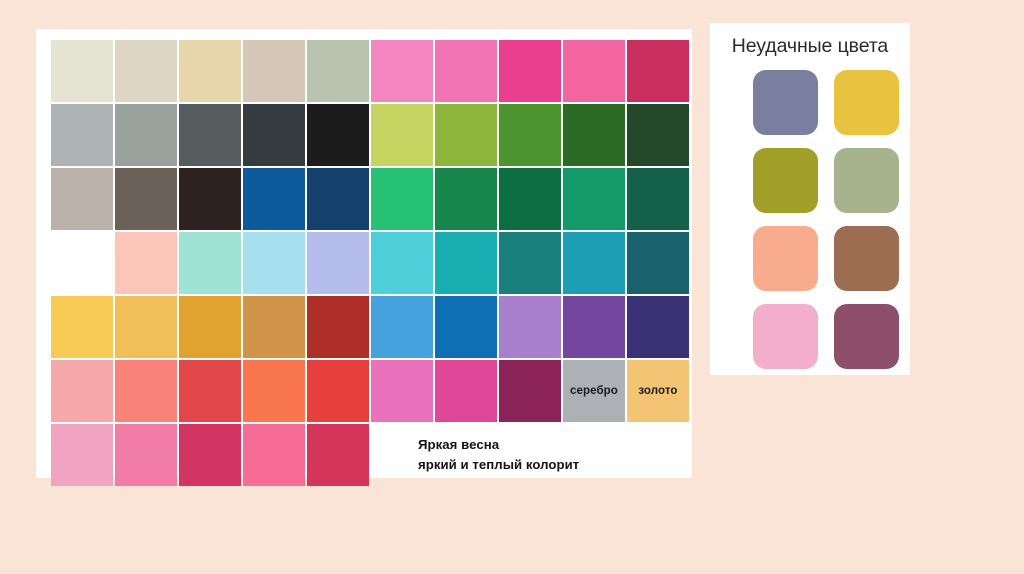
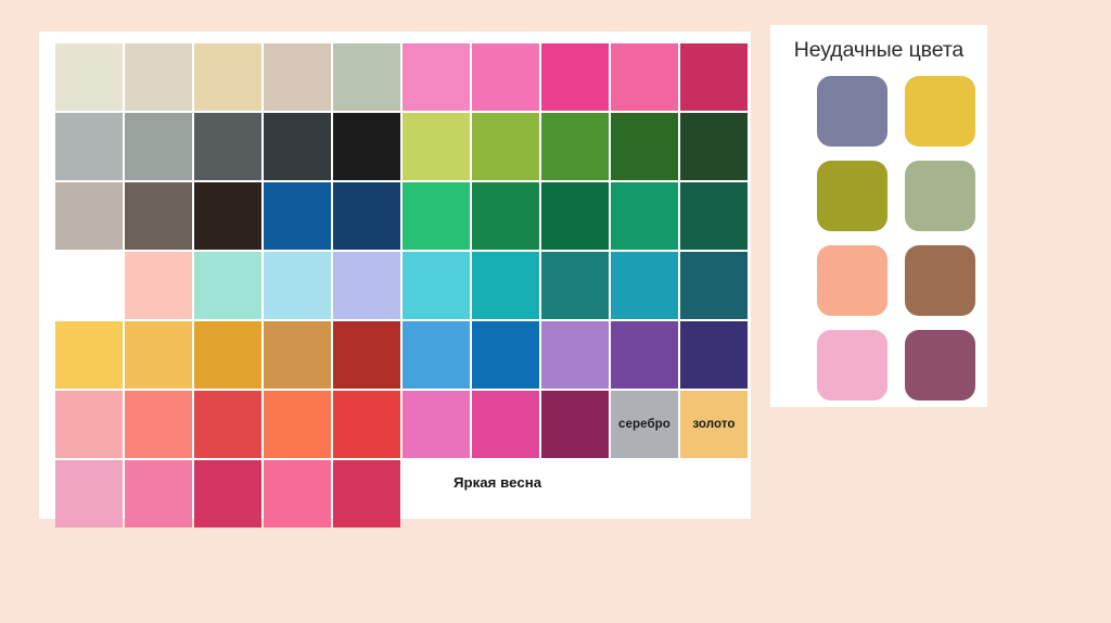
  серебро
  золото
  Яркая весна
- яркий и теплый колорит
  Неудачные цвета
